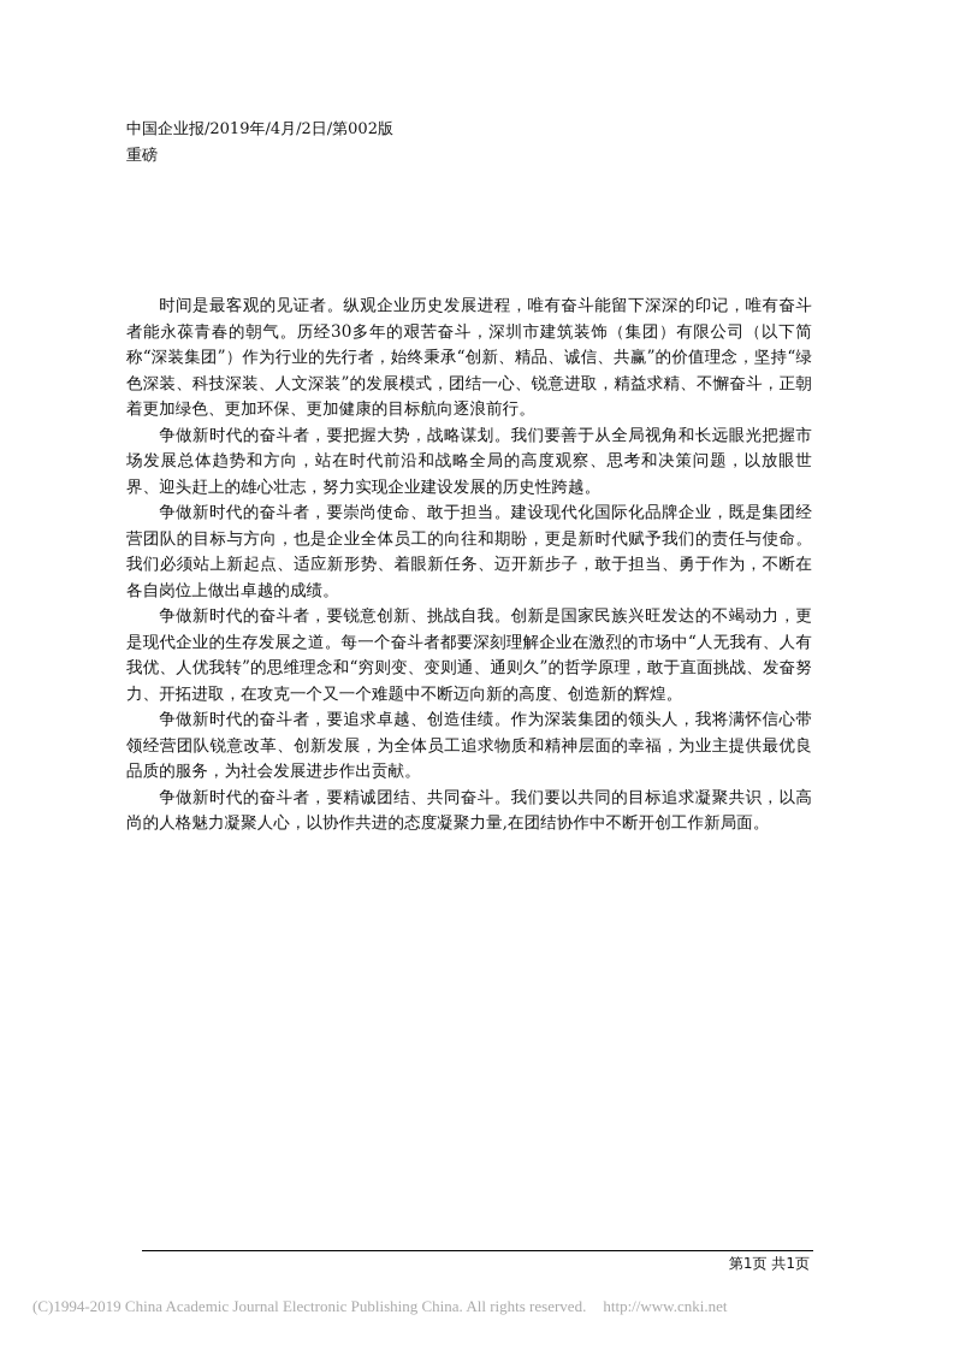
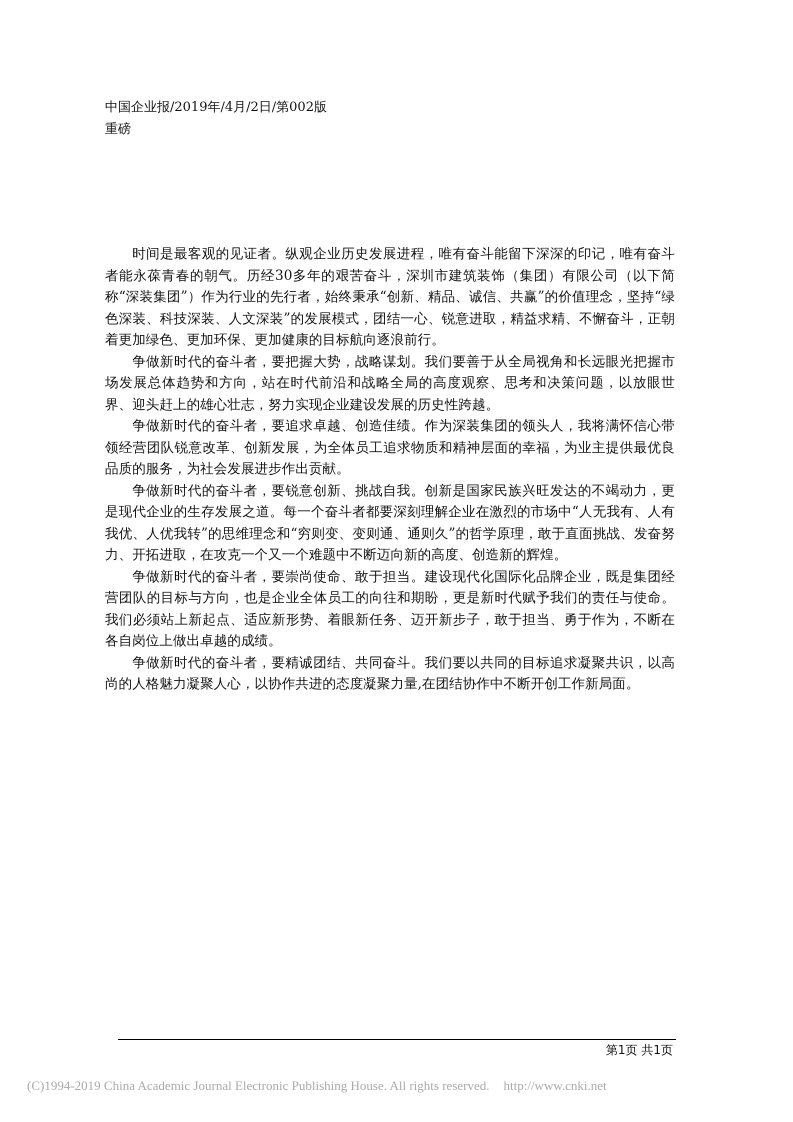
  中国企业报/2019年/4月/2日/第002版
  重磅
  时间是最客观的见证者。纵观企业历史发展进程，唯有奋斗能留下深深的印记，唯有奋斗者能永葆青春的朝气。历经30多年的艰苦奋斗，深圳市建筑装饰（集团）有限公司（以下简称“深装集团”）作为行业的先行者，始终秉承“创新、精品、诚信、共赢”的价值理念，坚持“绿色深装、科技深装、人文深装”的发展模式，团结一心、锐意进取，精益求精、不懈奋斗，正朝着更加绿色、更加环保、更加健康的目标航向逐浪前行。
  争做新时代的奋斗者，要把握大势，战略谋划。我们要善于从全局视角和长远眼光把握市场发展总体趋势和方向，站在时代前沿和战略全局的高度观察、思考和决策问题，以放眼世界、迎头赶上的雄心壮志，努力实现企业建设发展的历史性跨越。
- 争做新时代的奋斗者，要崇尚使命、敢于担当。建设现代化国际化品牌企业，既是集团经营团队的目标与方向，也是企业全体员工的向往和期盼，更是新时代赋予我们的责任与使命。我们必须站上新起点、适应新形势、着眼新任务、迈开新步子，敢于担当、勇于作为，不断在各自岗位上做出卓越的成绩。
+ 争做新时代的奋斗者，要追求卓越、创造佳绩。作为深装集团的领头人，我将满怀信心带领经营团队锐意改革、创新发展，为全体员工追求物质和精神层面的幸福，为业主提供最优良品质的服务，为社会发展进步作出贡献。
  争做新时代的奋斗者，要锐意创新、挑战自我。创新是国家民族兴旺发达的不竭动力，更是现代企业的生存发展之道。每一个奋斗者都要深刻理解企业在激烈的市场中“人无我有、人有我优、人优我转”的思维理念和“穷则变、变则通、通则久”的哲学原理，敢于直面挑战、发奋努力、开拓进取，在攻克一个又一个难题中不断迈向新的高度、创造新的辉煌。
- 争做新时代的奋斗者，要追求卓越、创造佳绩。作为深装集团的领头人，我将满怀信心带领经营团队锐意改革、创新发展，为全体员工追求物质和精神层面的幸福，为业主提供最优良品质的服务，为社会发展进步作出贡献。
+ 争做新时代的奋斗者，要崇尚使命、敢于担当。建设现代化国际化品牌企业，既是集团经营团队的目标与方向，也是企业全体员工的向往和期盼，更是新时代赋予我们的责任与使命。我们必须站上新起点、适应新形势、着眼新任务、迈开新步子，敢于担当、勇于作为，不断在各自岗位上做出卓越的成绩。
  争做新时代的奋斗者，要精诚团结、共同奋斗。我们要以共同的目标追求凝聚共识，以高尚的人格魅力凝聚人心，以协作共进的态度凝聚力量,在团结协作中不断开创工作新局面。
  第1页 共1页
- (C)1994-2019 China Academic Journal Electronic Publishing China. All rights reserved. http://www.cnki.net
+ (C)1994-2019 China Academic Journal Electronic Publishing House. All rights reserved. http://www.cnki.net
